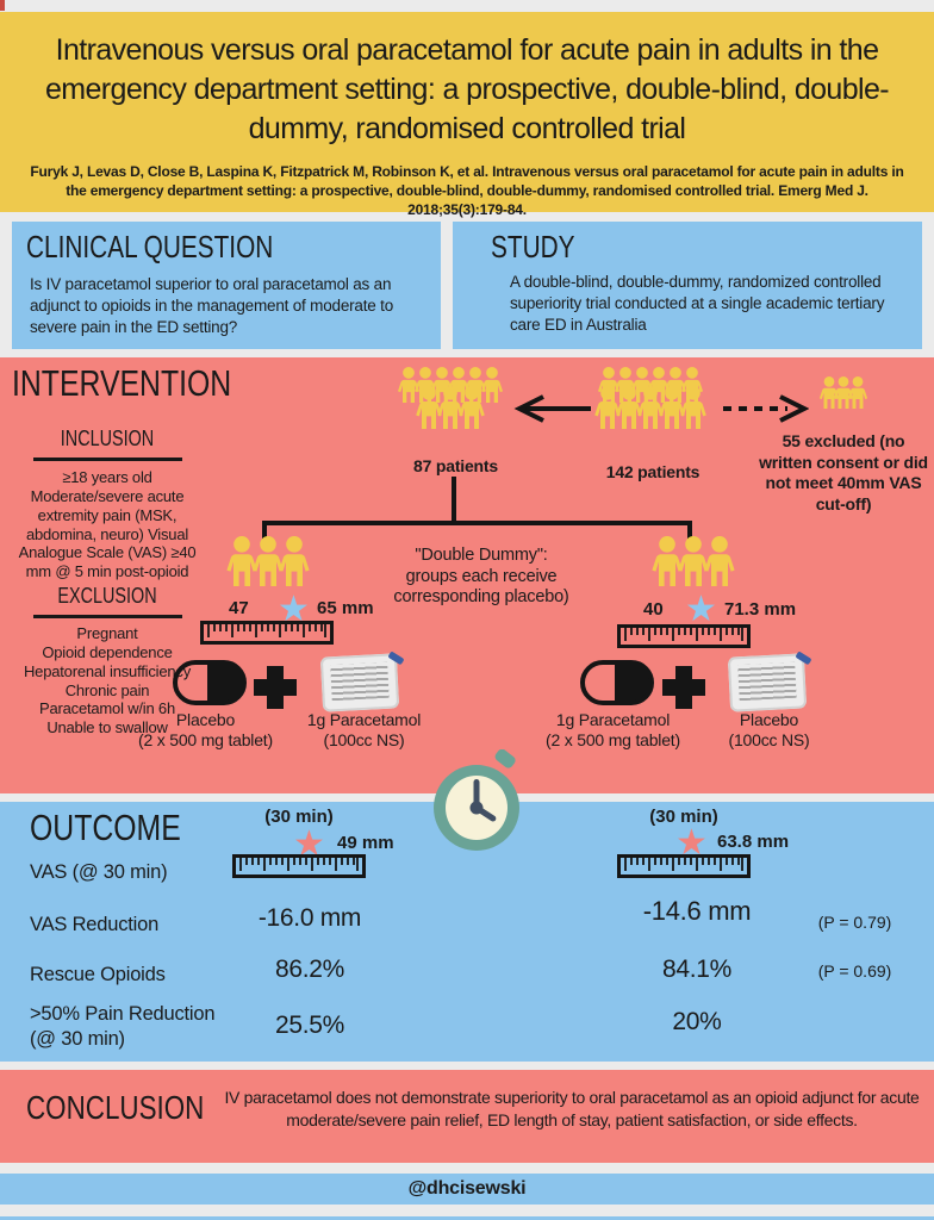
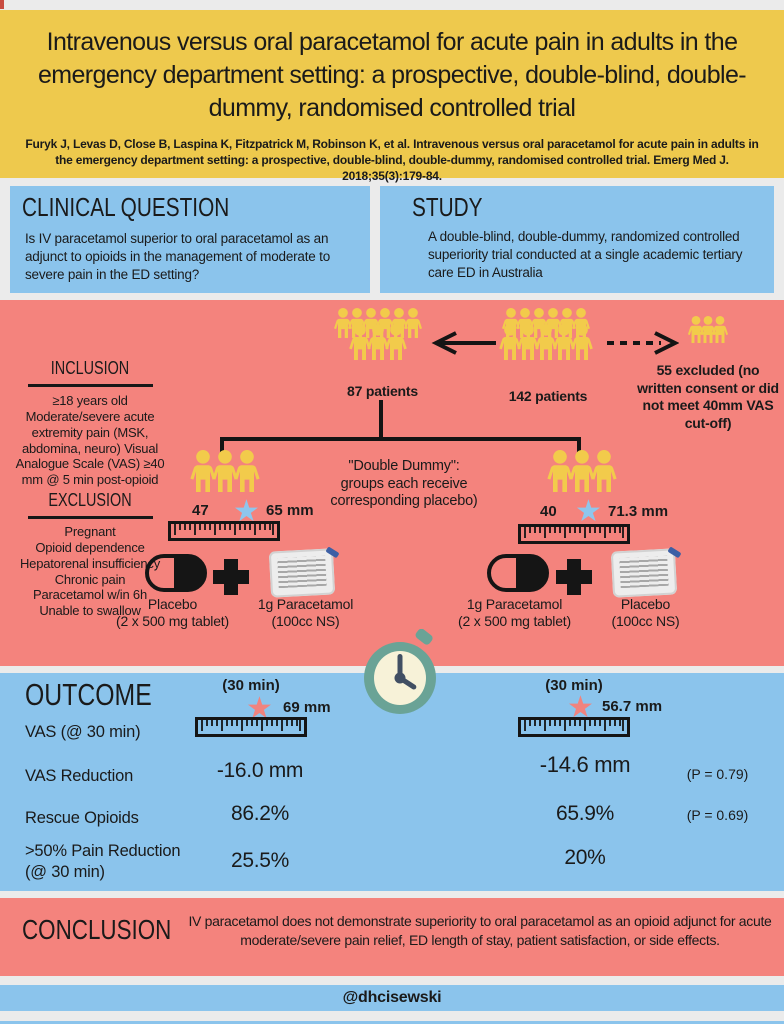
  Intravenous versus oral paracetamol for acute pain in adults in the emergency department setting: a prospective, double-blind, double-dummy, randomised controlled trial
  Furyk J, Levas D, Close B, Laspina K, Fitzpatrick M, Robinson K, et al. Intravenous versus oral paracetamol for acute pain in adults in the emergency department setting: a prospective, double-blind, double-dummy, randomised controlled trial. Emerg Med J. 2018;35(3):179-84.
  CLINICAL QUESTION
  Is IV paracetamol superior to oral paracetamol as an adjunct to opioids in the management of moderate to severe pain in the ED setting?
  STUDY
  A double-blind, double-dummy, randomized controlled superiority trial conducted at a single academic tertiary care ED in Australia
- INTERVENTION
  INCLUSION
  ≥18 years old Moderate/severe acute extremity pain (MSK, abdomina, neuro) Visual Analogue Scale (VAS) ≥40 mm @ 5 min post-opioid
  EXCLUSION
  Pregnant
  Opioid dependence
  Hepatorenal insufficien
  Chronic pain
  Paracetamol w/in 6h
  Unable to swallow
  87 patients
  142 patients
  55 excluded (no written consent or did not meet 40mm VAS cut-off)
  "Double Dummy": groups each receive corresponding placebo)
  47
  ★
  65 mm
  Placebo
  (2 x 500 mg tablet)
  1g Paracetamol
  (100cc NS)
  40
  ★
  71.3 mm
  1g Paracetamol
  (2 x 500 mg tablet)
  Placebo
  (100cc NS)
  OUTCOME
  (30 min)
  (30 min)
  ★
- 49 mm
+ 69 mm
  ★
- 63.8 mm
+ 56.7 mm
  VAS (@ 30 min)
  VAS Reduction
  -16.0 mm
  -14.6 mm
  (P = 0.79)
  Rescue Opioids
  86.2%
- 84.1%
+ 65.9%
  (P = 0.69)
  >50% Pain Reduction (@ 30 min)
  25.5%
  20%
  CONCLUSION
  IV paracetamol does not demonstrate superiority to oral paracetamol as an opioid adjunct for acute moderate/severe pain relief, ED length of stay, patient satisfaction, or side effects.
  @dhcisewski
